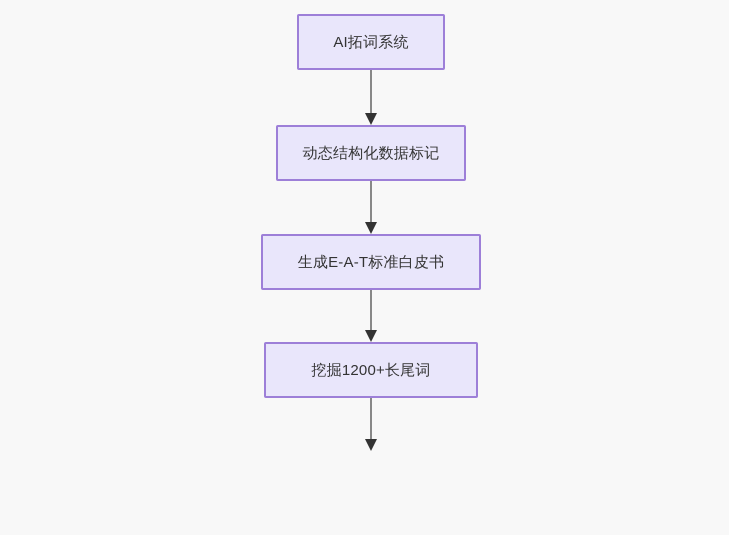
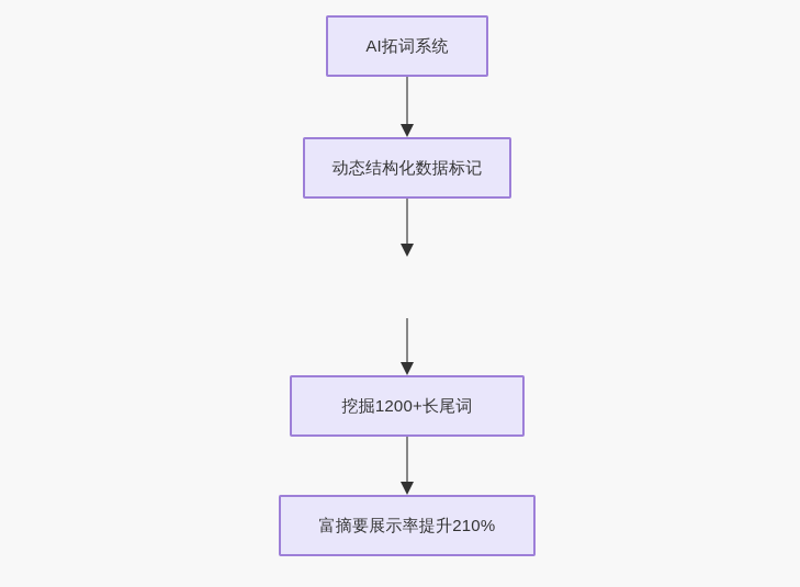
  AI拓词系统
  动态结构化数据标记
- 生成E-A-T标准白皮书
  挖掘1200+长尾词
+ 富摘要展示率提升210%
